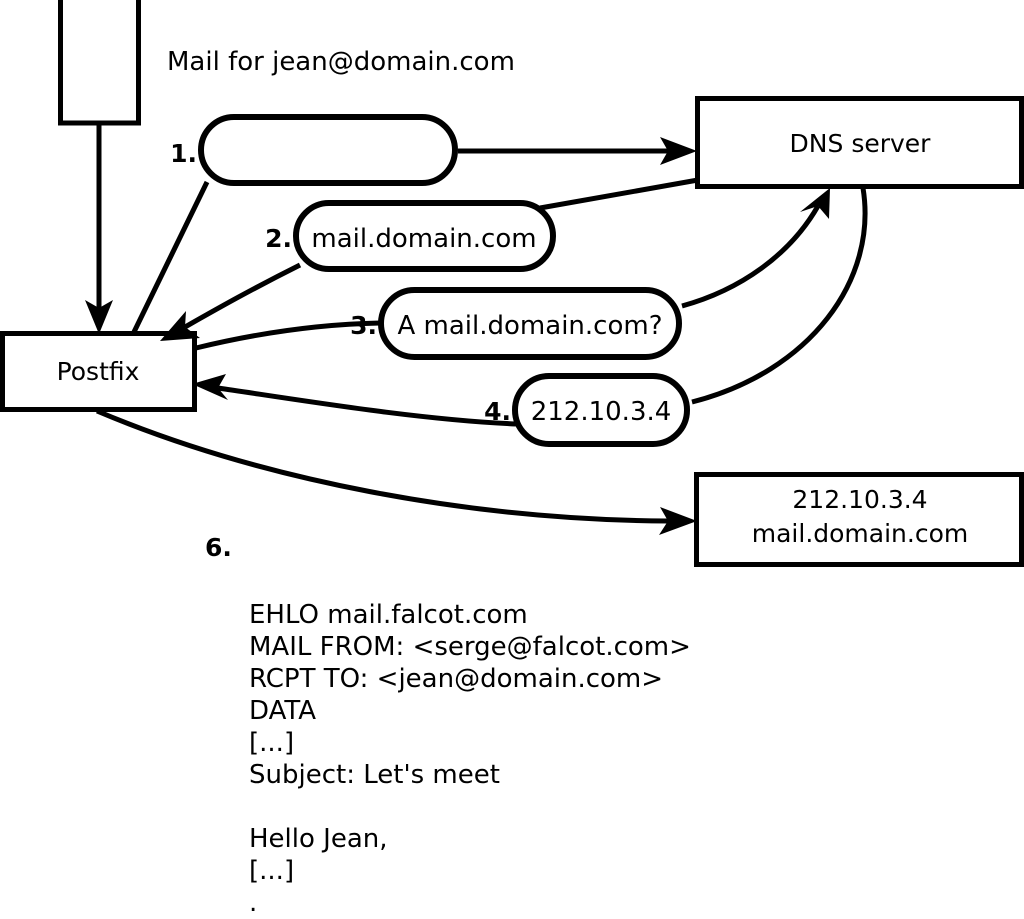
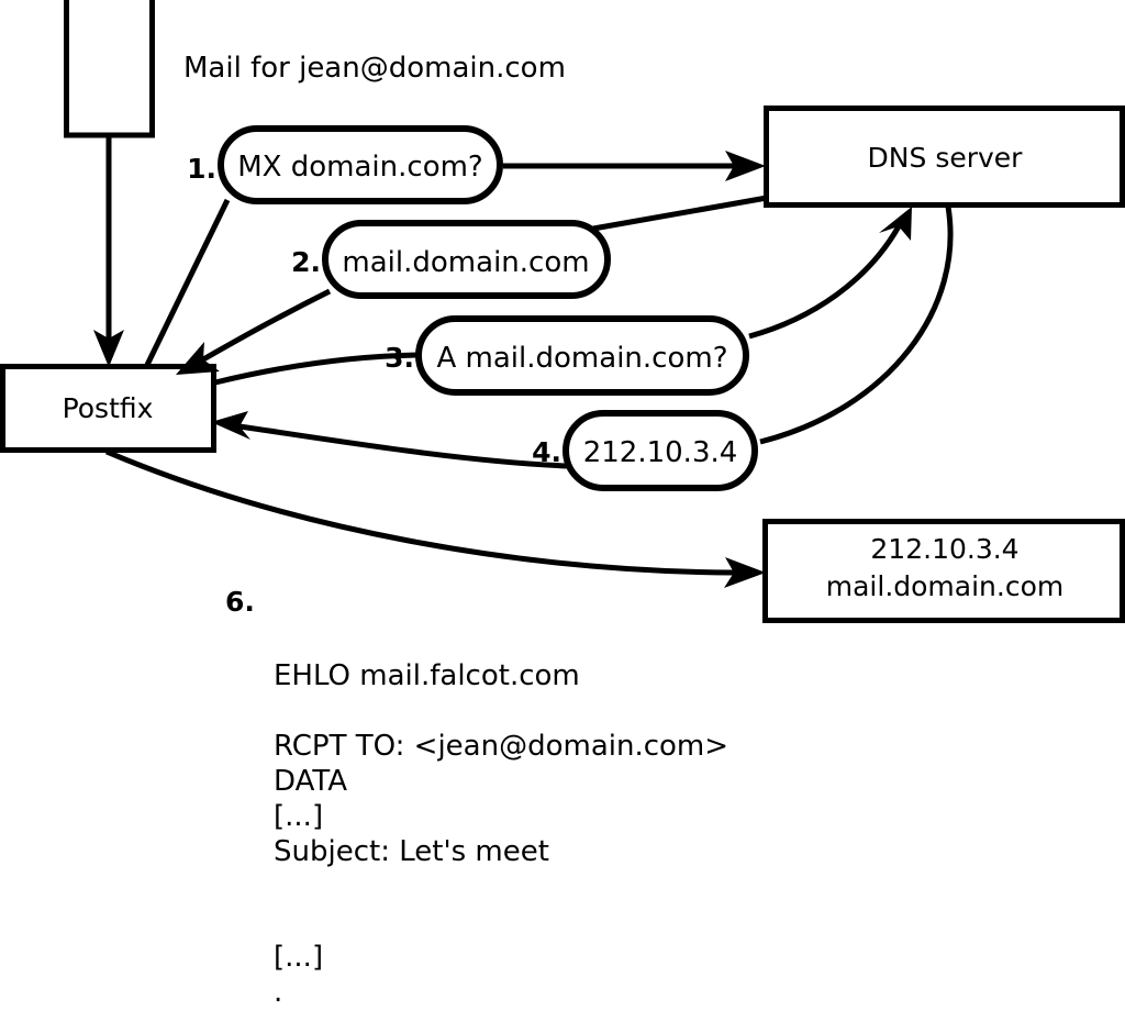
  Postfix
  DNS server
  212.10.3.4
  mail.domain.com
+ MX domain.com?
  1.
  mail.domain.com
  2.
  A mail.domain.com?
  3.
  212.10.3.4
  4.
  6.
  Mail for jean@domain.com
  EHLO mail.falcot.com
- MAIL FROM: <serge@falcot.com>
  RCPT TO: <jean@domain.com>
  DATA
  [...]
  Subject: Let's meet
- Hello Jean,
  [...]
  .
